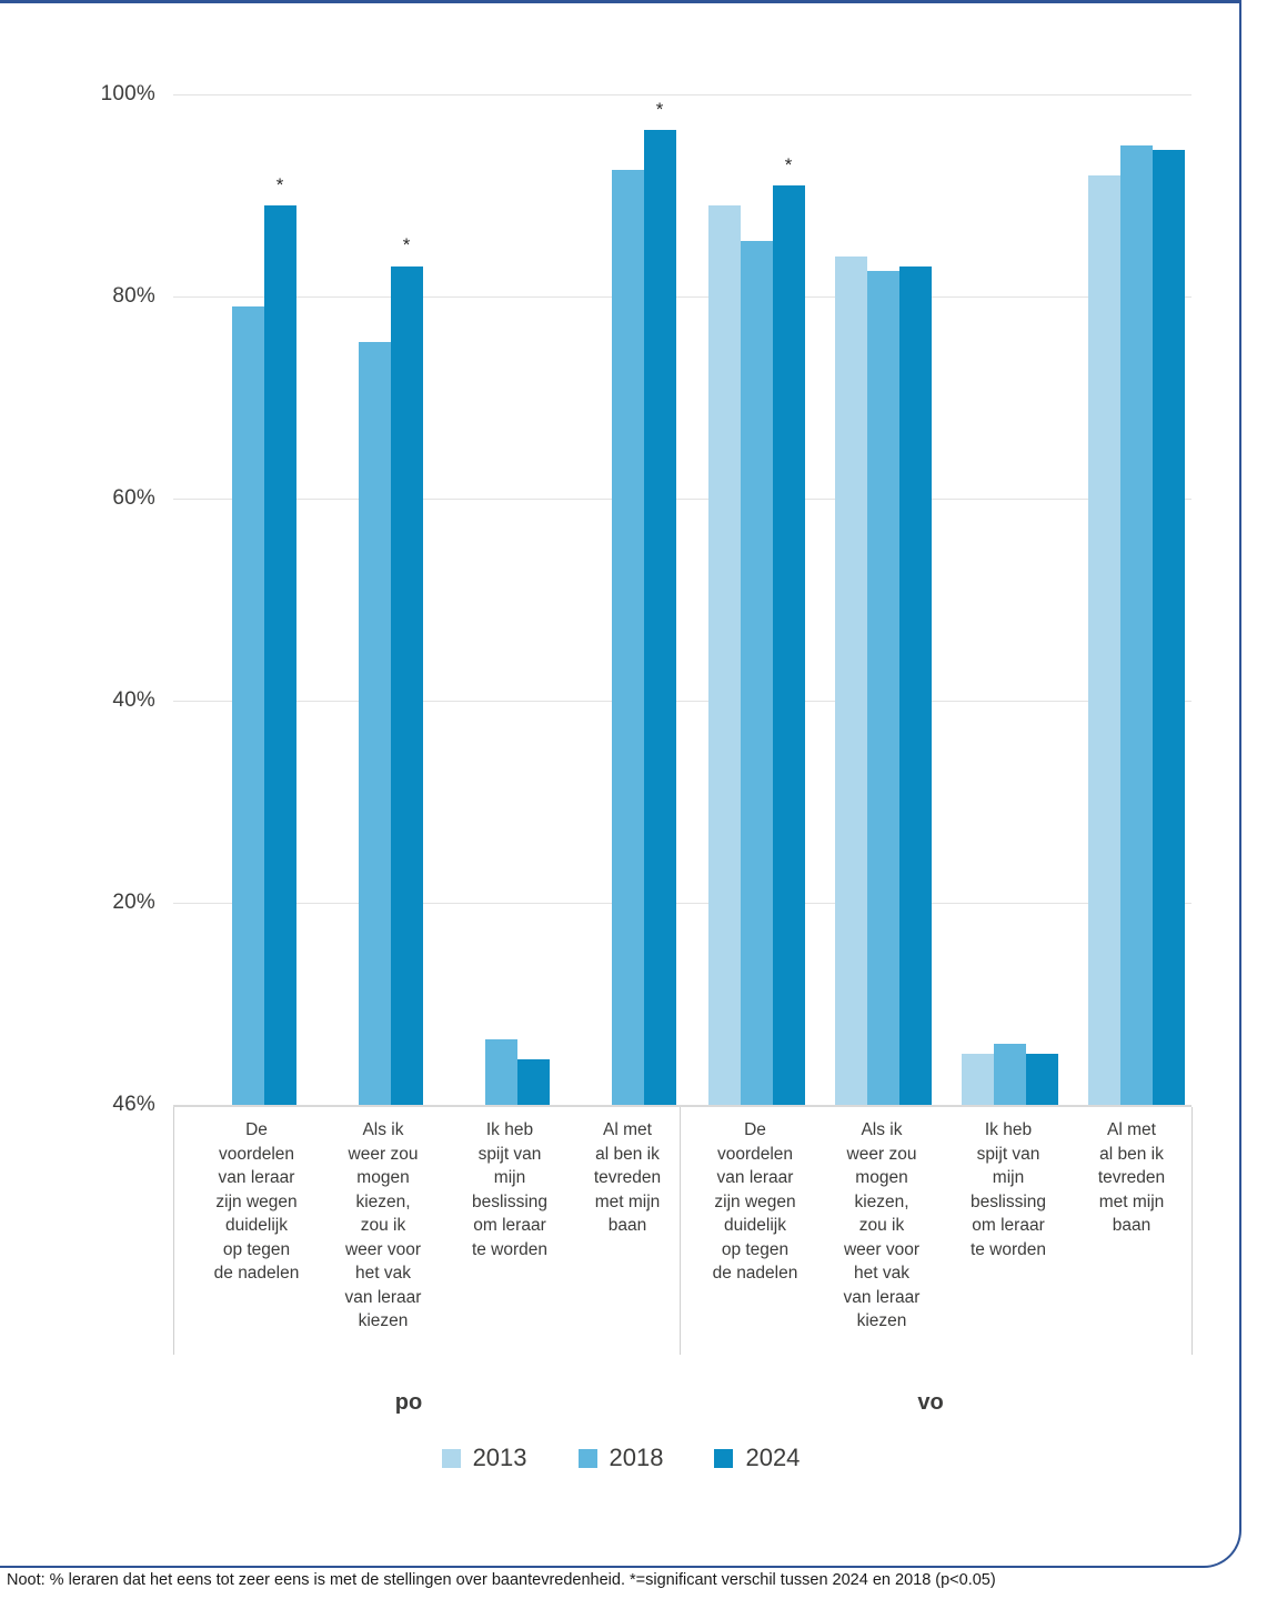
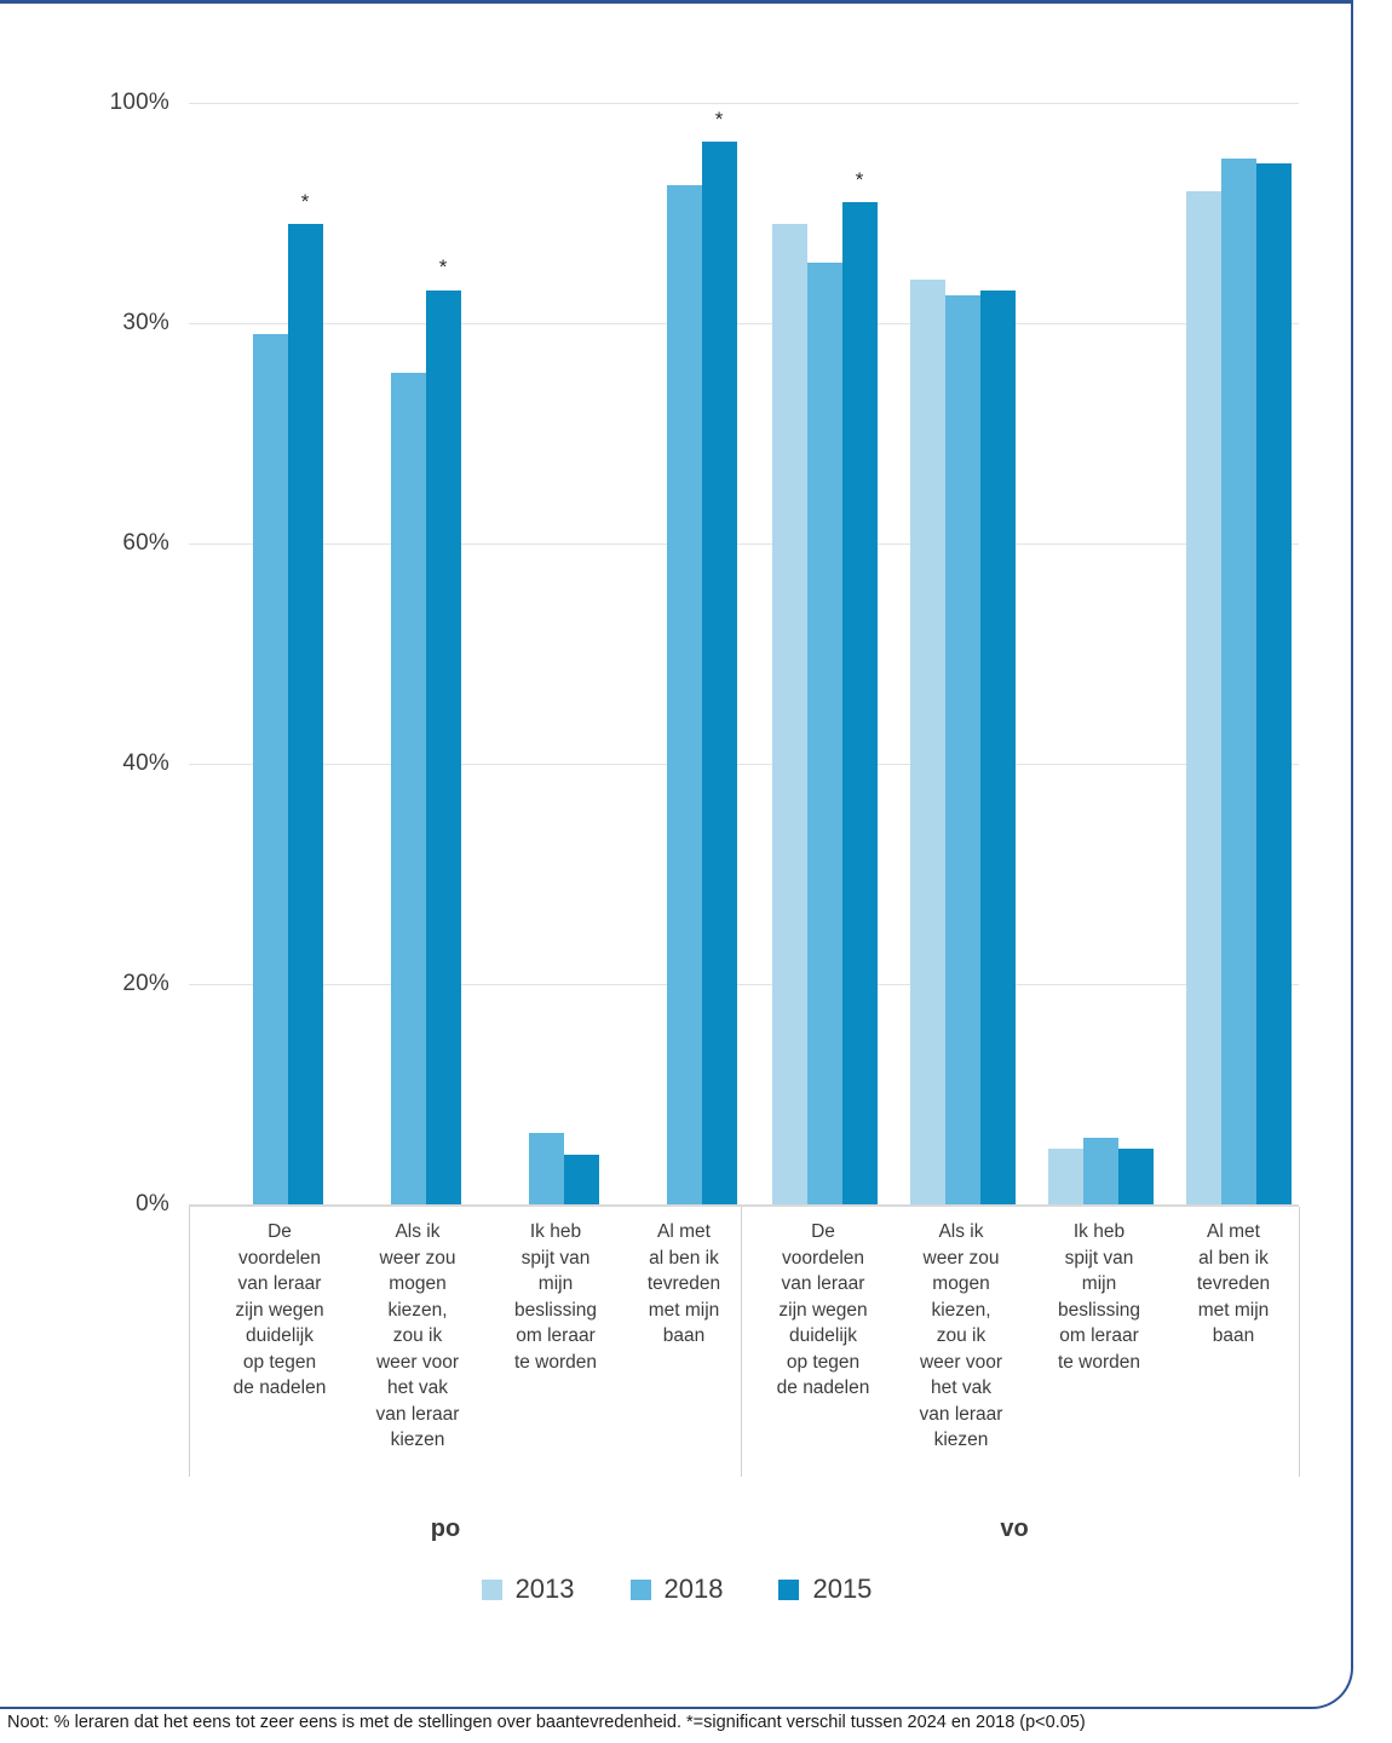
  100%
- 80%
+ 30%
  60%
  40%
  20%
- 46%
+ 0%
  *
  *
  *
  *
  De
  voordelen
  van leraar
  zijn wegen
  duidelijk
  op tegen
  de nadelen
  Als ik
  weer zou
  mogen
  kiezen,
  zou ik
  weer voor
  het vak
  van leraar
  kiezen
  Ik heb
  spijt van
  mijn
  beslissing
  om leraar
  te worden
  Al met
  al ben ik
  tevreden
  met mijn
  baan
  De
  voordelen
  van leraar
  zijn wegen
  duidelijk
  op tegen
  de nadelen
  Als ik
  weer zou
  mogen
  kiezen,
  zou ik
  weer voor
  het vak
  van leraar
  kiezen
  Ik heb
  spijt van
  mijn
  beslissing
  om leraar
  te worden
  Al met
  al ben ik
  tevreden
  met mijn
  baan
  po
  vo
  2013
  2018
- 2024
+ 2015
  Noot: % leraren dat het eens tot zeer eens is met de stellingen over baantevredenheid. *=significant verschil tussen 2024 en 2018 (p<0.05)
